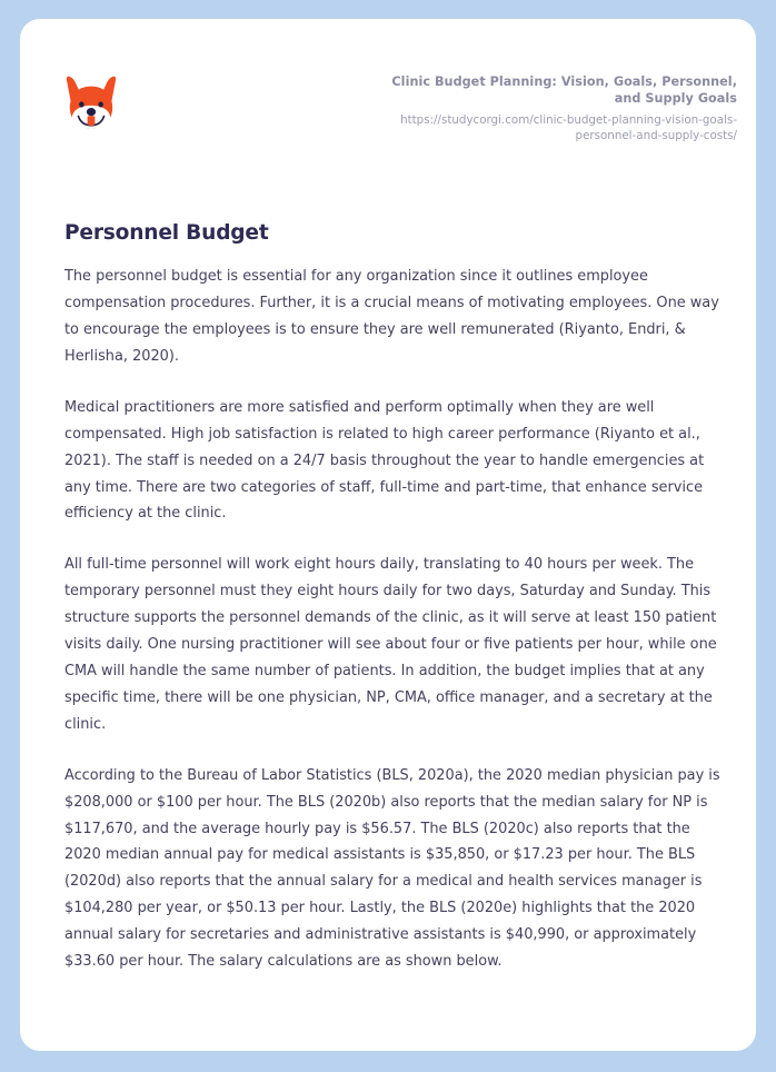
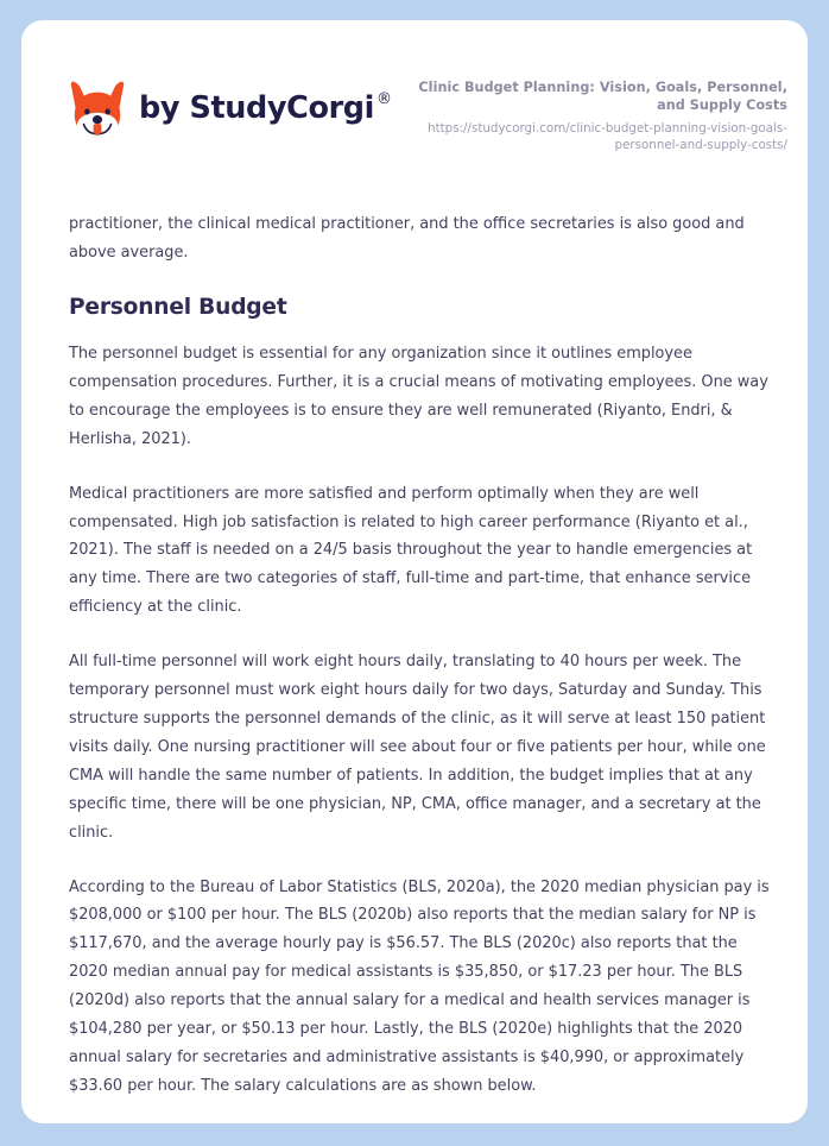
+ by StudyCorgi
+ ®
- Clinic Budget Planning: Vision, Goals, Personnel, and Supply Goals
+ Clinic Budget Planning: Vision, Goals, Personnel, and Supply Costs
  https://studycorgi.com/clinic-budget-planning-vision-goals-personnel-and-supply-costs/
+ practitioner, the clinical medical practitioner, and the office secretaries is also good and above average.
  Personnel Budget
- The personnel budget is essential for any organization since it outlines employee compensation procedures. Further, it is a crucial means of motivating employees. One way to encourage the employees is to ensure they are well remunerated (Riyanto, Endri, & Herlisha, 2020).
+ The personnel budget is essential for any organization since it outlines employee compensation procedures. Further, it is a crucial means of motivating employees. One way to encourage the employees is to ensure they are well remunerated (Riyanto, Endri, & Herlisha, 2021).
- Medical practitioners are more satisfied and perform optimally when they are well compensated. High job satisfaction is related to high career performance (Riyanto et al., 2021). The staff is needed on a 24/7 basis throughout the year to handle emergencies at any time. There are two categories of staff, full-time and part-time, that enhance service efficiency at the clinic.
+ Medical practitioners are more satisfied and perform optimally when they are well compensated. High job satisfaction is related to high career performance (Riyanto et al., 2021). The staff is needed on a 24/5 basis throughout the year to handle emergencies at any time. There are two categories of staff, full-time and part-time, that enhance service efficiency at the clinic.
- All full-time personnel will work eight hours daily, translating to 40 hours per week. The temporary personnel must they eight hours daily for two days, Saturday and Sunday. This structure supports the personnel demands of the clinic, as it will serve at least 150 patient visits daily. One nursing practitioner will see about four or five patients per hour, while one CMA will handle the same number of patients. In addition, the budget implies that at any specific time, there will be one physician, NP, CMA, office manager, and a secretary at the clinic.
+ All full-time personnel will work eight hours daily, translating to 40 hours per week. The temporary personnel must work eight hours daily for two days, Saturday and Sunday. This structure supports the personnel demands of the clinic, as it will serve at least 150 patient visits daily. One nursing practitioner will see about four or five patients per hour, while one CMA will handle the same number of patients. In addition, the budget implies that at any specific time, there will be one physician, NP, CMA, office manager, and a secretary at the clinic.
  According to the Bureau of Labor Statistics (BLS, 2020a), the 2020 median physician pay is $208,000 or $100 per hour. The BLS (2020b) also reports that the median salary for NP is $117,670, and the average hourly pay is $56.57. The BLS (2020c) also reports that the 2020 median annual pay for medical assistants is $35,850, or $17.23 per hour. The BLS (2020d) also reports that the annual salary for a medical and health services manager is $104,280 per year, or $50.13 per hour. Lastly, the BLS (2020e) highlights that the 2020 annual salary for secretaries and administrative assistants is $40,990, or approximately $33.60 per hour. The salary calculations are as shown below.
